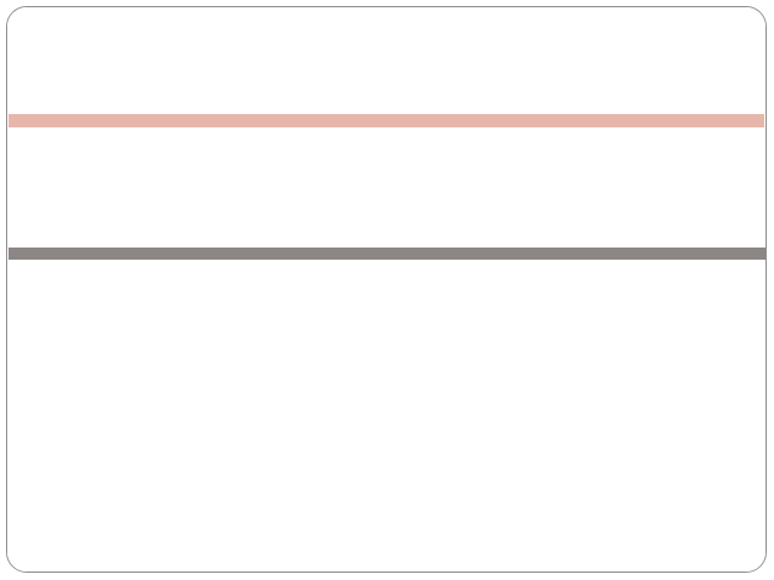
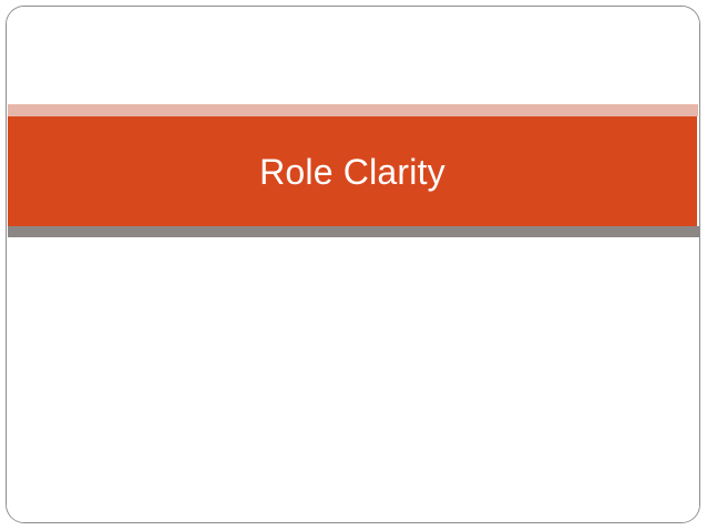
+ Role Clarity
